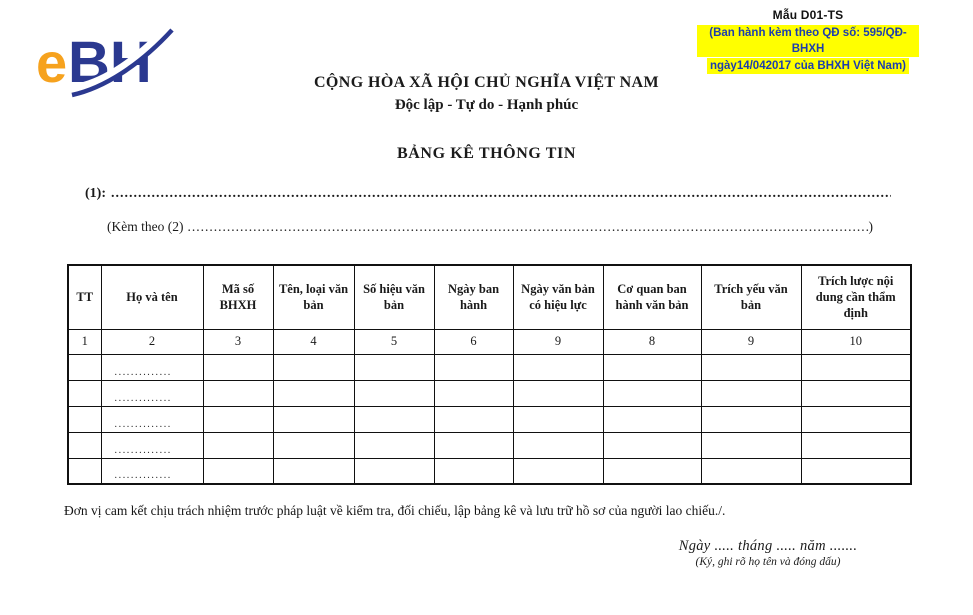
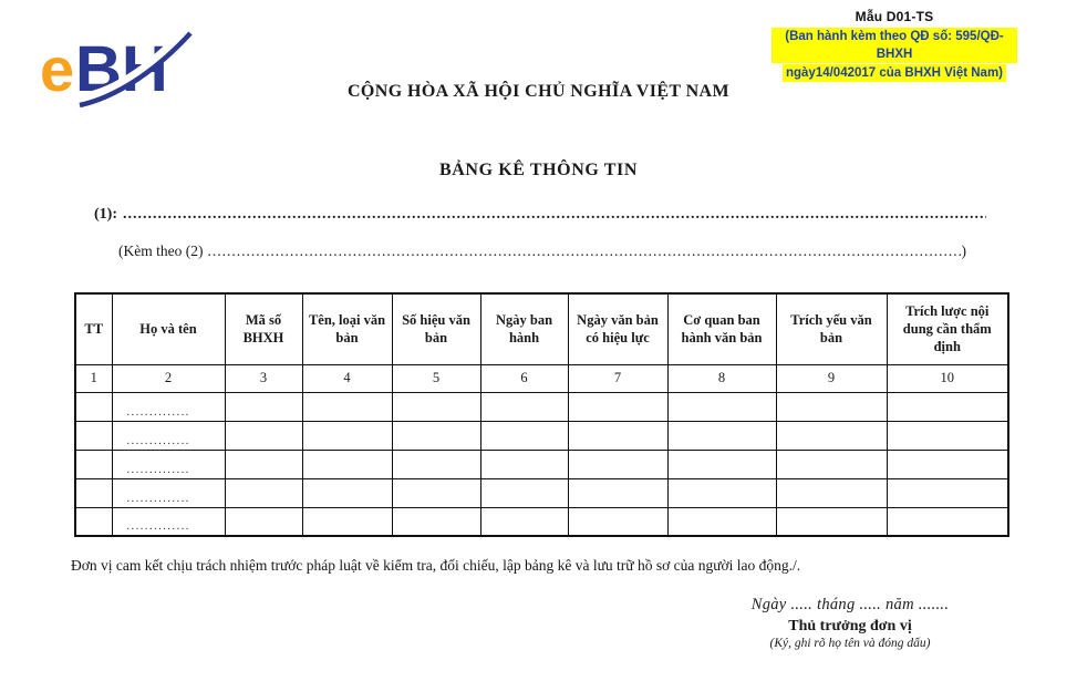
  e
  Mẫu D01-TS
  (Ban hành kèm theo QĐ số: 595/QĐ-BHXH
  ngày14/042017 của BHXH Việt Nam)
  CỘNG HÒA XÃ HỘI CHỦ NGHĨA VIỆT NAM
- Độc lập - Tự do - Hạnh phúc
  BẢNG KÊ THÔNG TIN
  (1):
  (Kèm theo (2)
  )
  TT	Họ và tên	Mã số BHXH	Tên, loại văn bản	Số hiệu văn bản	Ngày ban hành	Ngày văn bản có hiệu lực	Cơ quan ban hành văn bản	Trích yếu văn bản	Trích lược nội dung cần thẩm định
- 1	2	3	4	5	6	9	8	9	10
+ 1	2	3	4	5	6	7	8	9	10
  	..............
  	..............
  	..............
  	..............
  	..............
- Đơn vị cam kết chịu trách nhiệm trước pháp luật về kiểm tra, đối chiếu, lập bảng kê và lưu trữ hồ sơ của người lao chiếu./.
+ Đơn vị cam kết chịu trách nhiệm trước pháp luật về kiểm tra, đối chiếu, lập bảng kê và lưu trữ hồ sơ của người lao động./.
  Ngày ..... tháng ..... năm .......
+ Thủ trưởng đơn vị
  (Ký, ghi rõ họ tên và đóng dấu)
